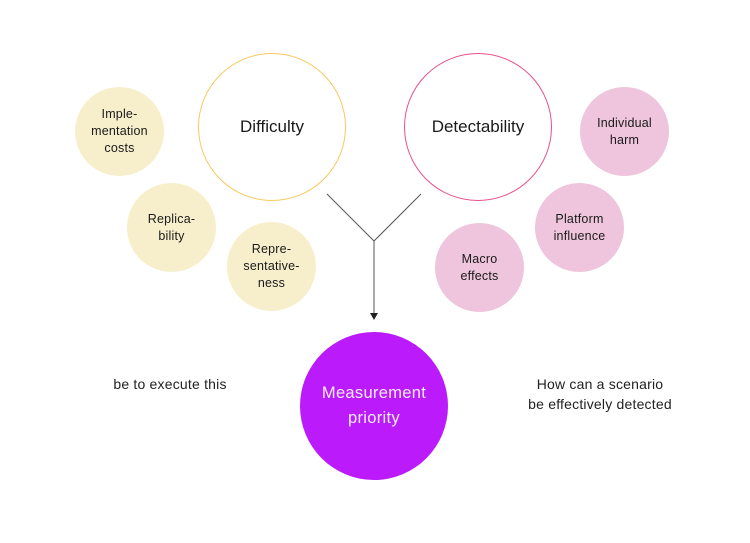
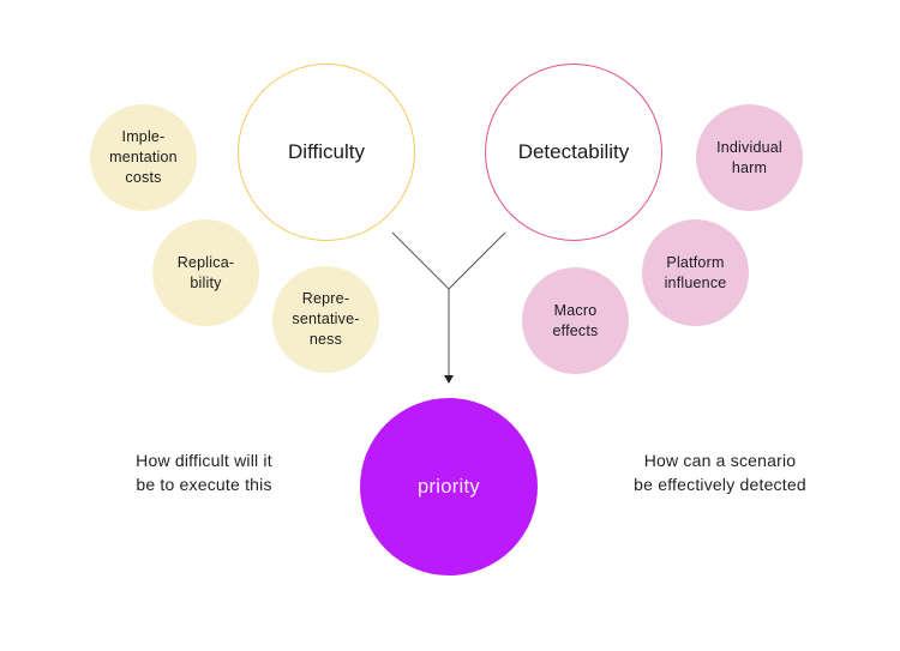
  Difficulty
  Imple-
  mentation
  costs
  Replica-
  bility
  Repre-
  sentative-
  ness
  Detectability
  Individual
  harm
  Platform
  influence
  Macro
  effects
- Measurement
  priority
+ How difficult will it
  be to execute this
  How can a scenario
  be effectively detected
